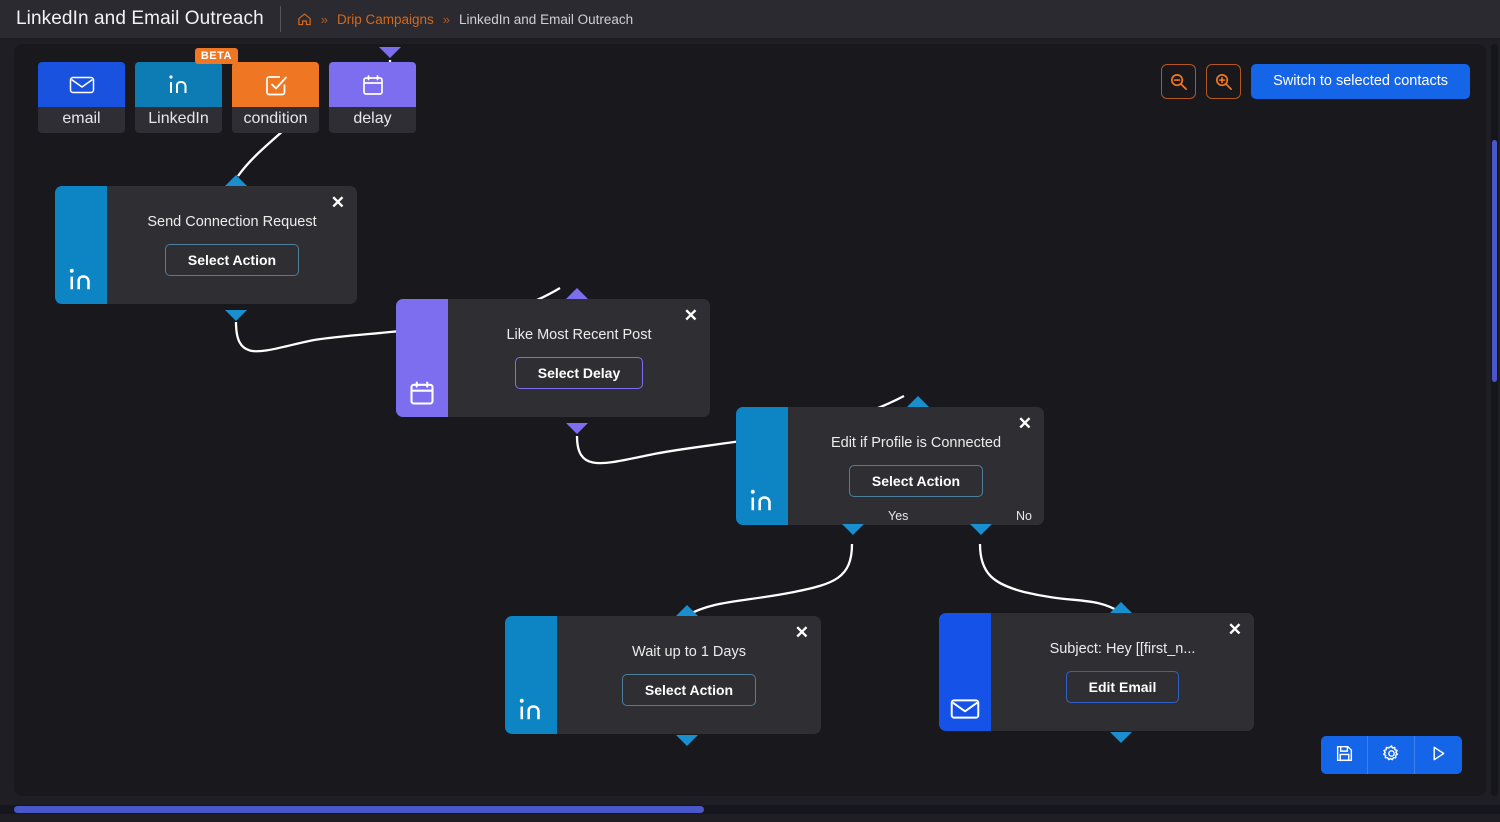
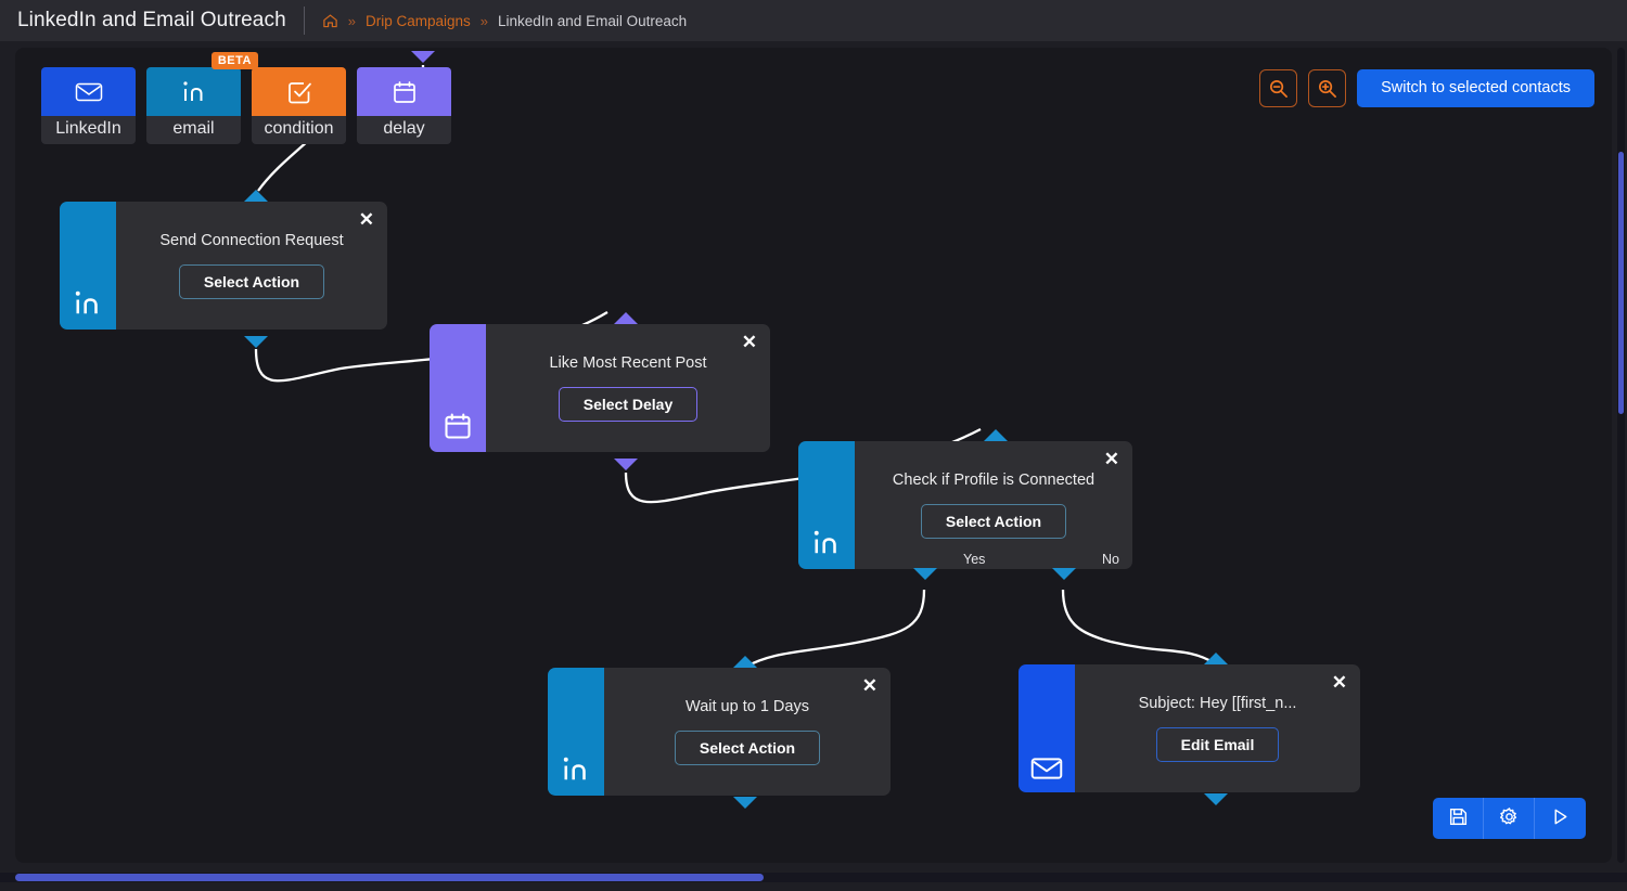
  LinkedIn and Email Outreach
  »
  Drip Campaigns
  »
  LinkedIn and Email Outreach
- email
+ LinkedIn
  BETA
- LinkedIn
+ email
  condition
  delay
  Switch to selected contacts
  ✕
  Send Connection Request
  Select Action
  ✕
  Like Most Recent Post
  Select Delay
  ✕
- Edit if Profile is Connected
+ Check if Profile is Connected
  Select Action
  Yes
  No
  ✕
  Wait up to 1 Days
  Select Action
  ✕
  Subject: Hey [[first_n...
  Edit Email
